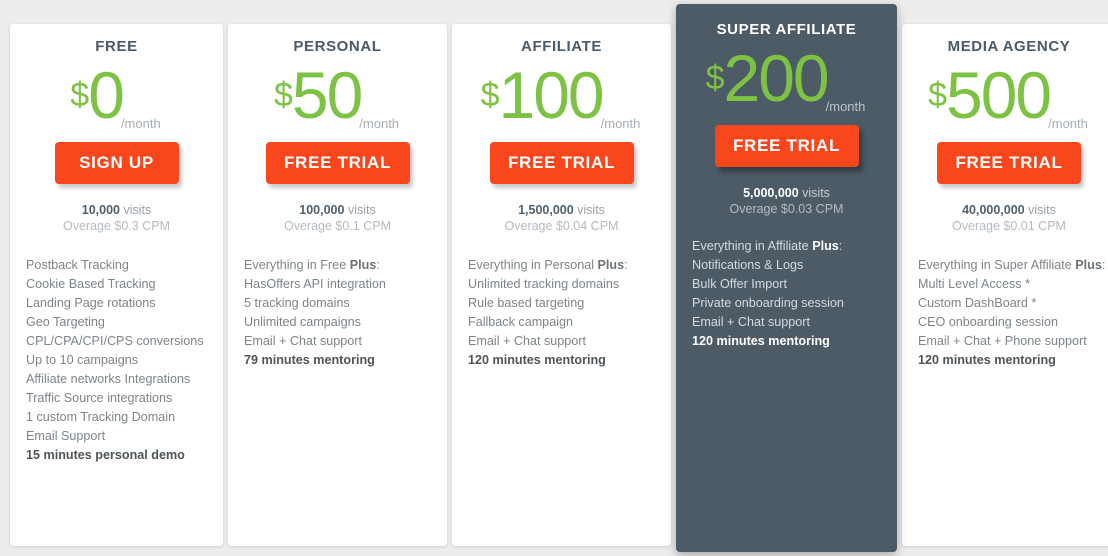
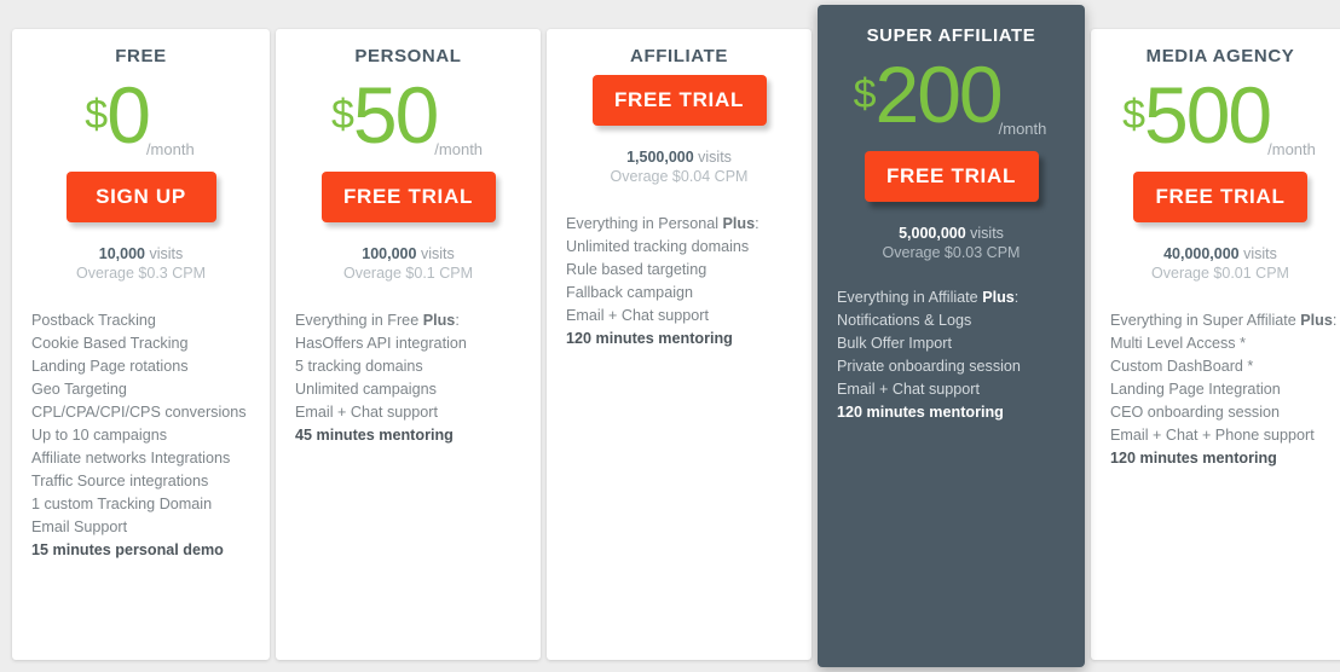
  FREE
  $0/month
  SIGN UP
  10,000 visits
  Overage $0.3 CPM
  Postback Tracking
  Cookie Based Tracking
  Landing Page rotations
  Geo Targeting
  CPL/CPA/CPI/CPS conversions
  Up to 10 campaigns
  Affiliate networks Integrations
  Traffic Source integrations
  1 custom Tracking Domain
  Email Support
  15 minutes personal demo
  PERSONAL
  $50/month
  FREE TRIAL
  100,000 visits
  Overage $0.1 CPM
  Everything in Free Plus:
  HasOffers API integration
  5 tracking domains
  Unlimited campaigns
  Email + Chat support
- 79 minutes mentoring
+ 45 minutes mentoring
  AFFILIATE
- $100/month
  FREE TRIAL
  1,500,000 visits
  Overage $0.04 CPM
  Everything in Personal Plus:
  Unlimited tracking domains
  Rule based targeting
  Fallback campaign
  Email + Chat support
  120 minutes mentoring
  SUPER AFFILIATE
  $200/month
  FREE TRIAL
  5,000,000 visits
  Overage $0.03 CPM
  Everything in Affiliate Plus:
  Notifications & Logs
  Bulk Offer Import
  Private onboarding session
  Email + Chat support
  120 minutes mentoring
  MEDIA AGENCY
  $500/month
  FREE TRIAL
  40,000,000 visits
  Overage $0.01 CPM
  Everything in Super Affiliate Plus:
  Multi Level Access *
  Custom DashBoard *
+ Landing Page Integration
  CEO onboarding session
  Email + Chat + Phone support
  120 minutes mentoring
